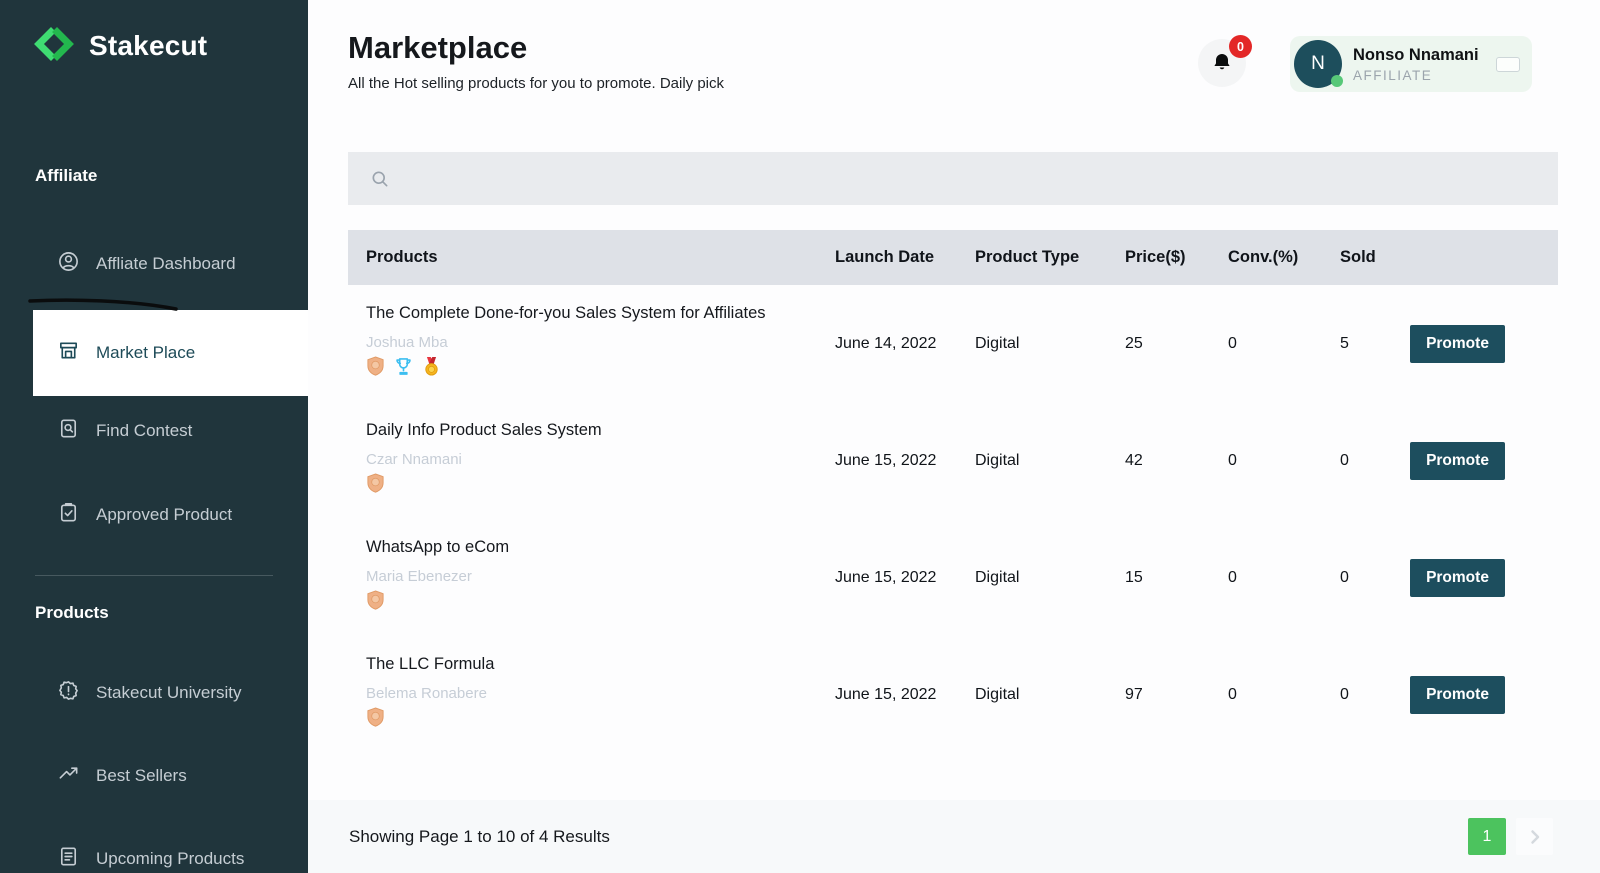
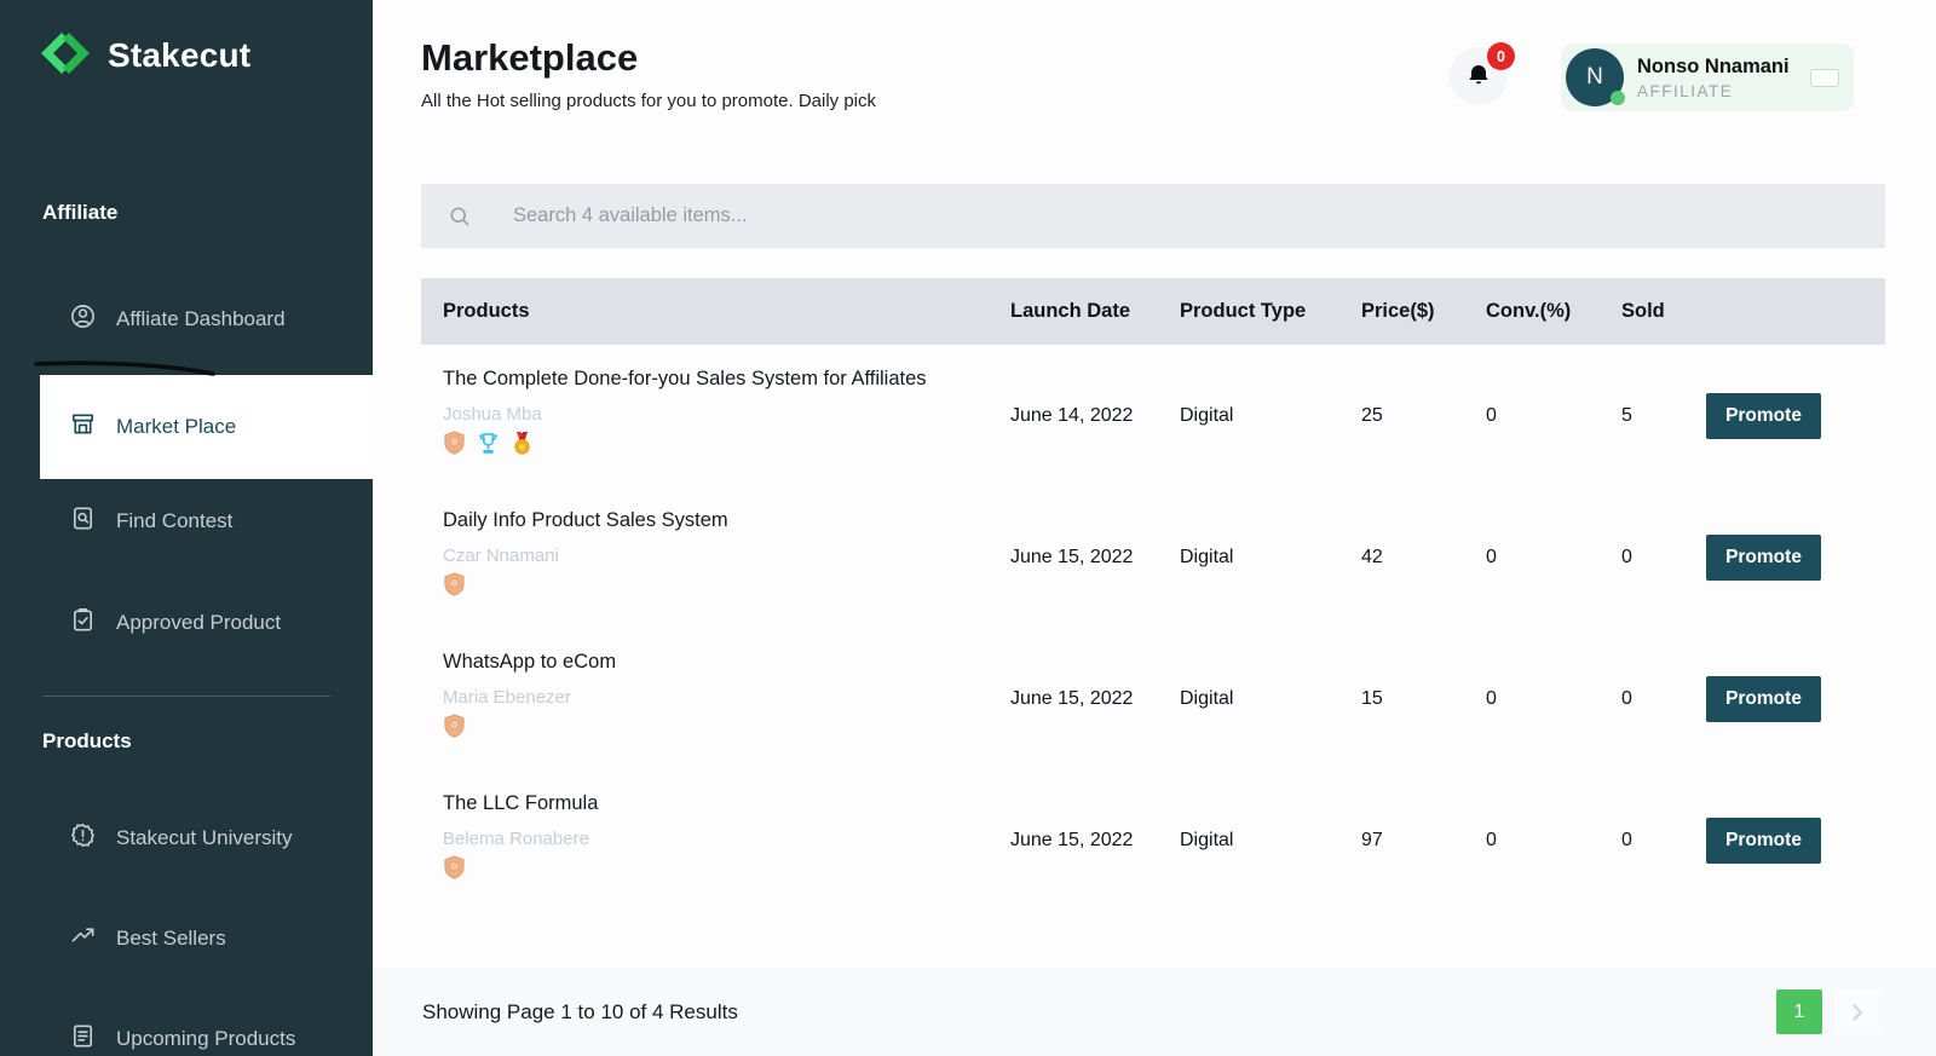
  Stakecut
  Affiliate
  Affliate Dashboard
  Market Place
  Find Contest
  Approved Product
  Products
  Stakecut University
  Best Sellers
  Upcoming Products
  Marketplace
  All the Hot selling products for you to promote. Daily pick
  0
  N
  Nonso Nnamani
  AFFILIATE
+ Search 4 available items...
  Products
  Launch Date
  Product Type
  Price($)
  Conv.(%)
  Sold
  The Complete Done-for-you Sales System for Affiliates
  Joshua Mba
  June 14, 2022
  Digital
  25
  0
  5
  Promote
  Daily Info Product Sales System
  Czar Nnamani
  June 15, 2022
  Digital
  42
  0
  0
  Promote
  WhatsApp to eCom
  Maria Ebenezer
  June 15, 2022
  Digital
  15
  0
  0
  Promote
  The LLC Formula
  Belema Ronabere
  June 15, 2022
  Digital
  97
  0
  0
  Promote
  Showing Page 1 to 10 of 4 Results
  1
